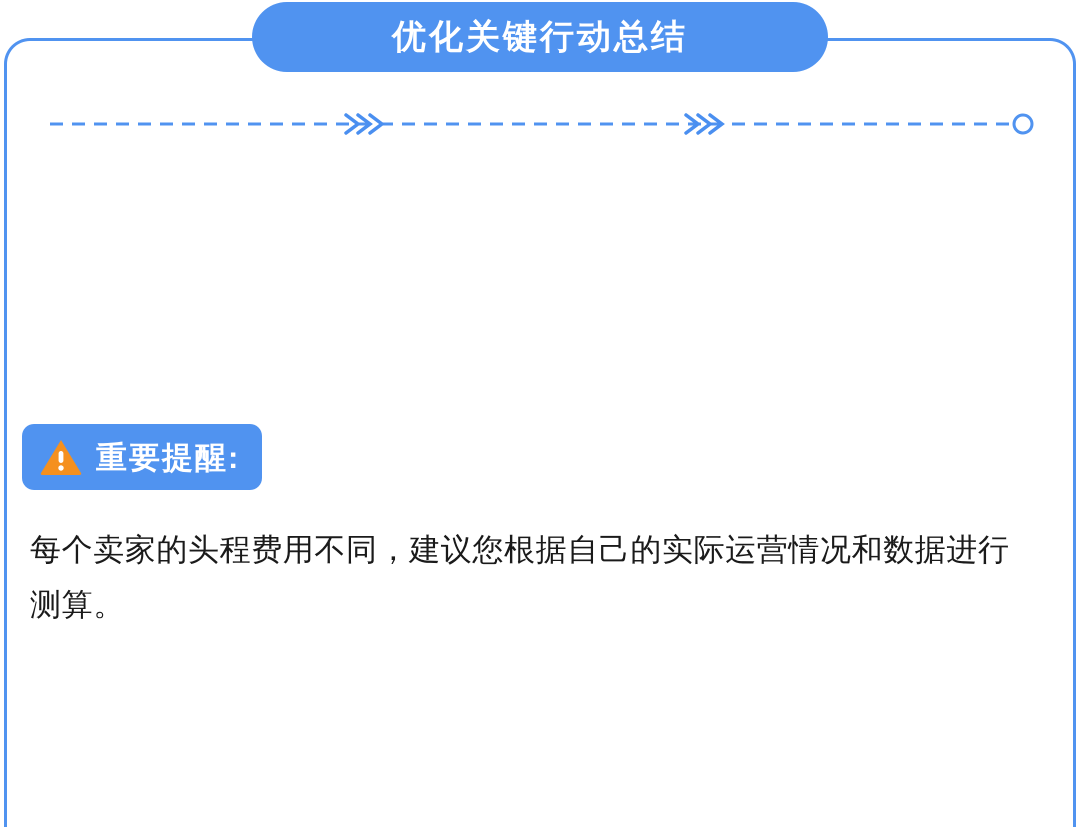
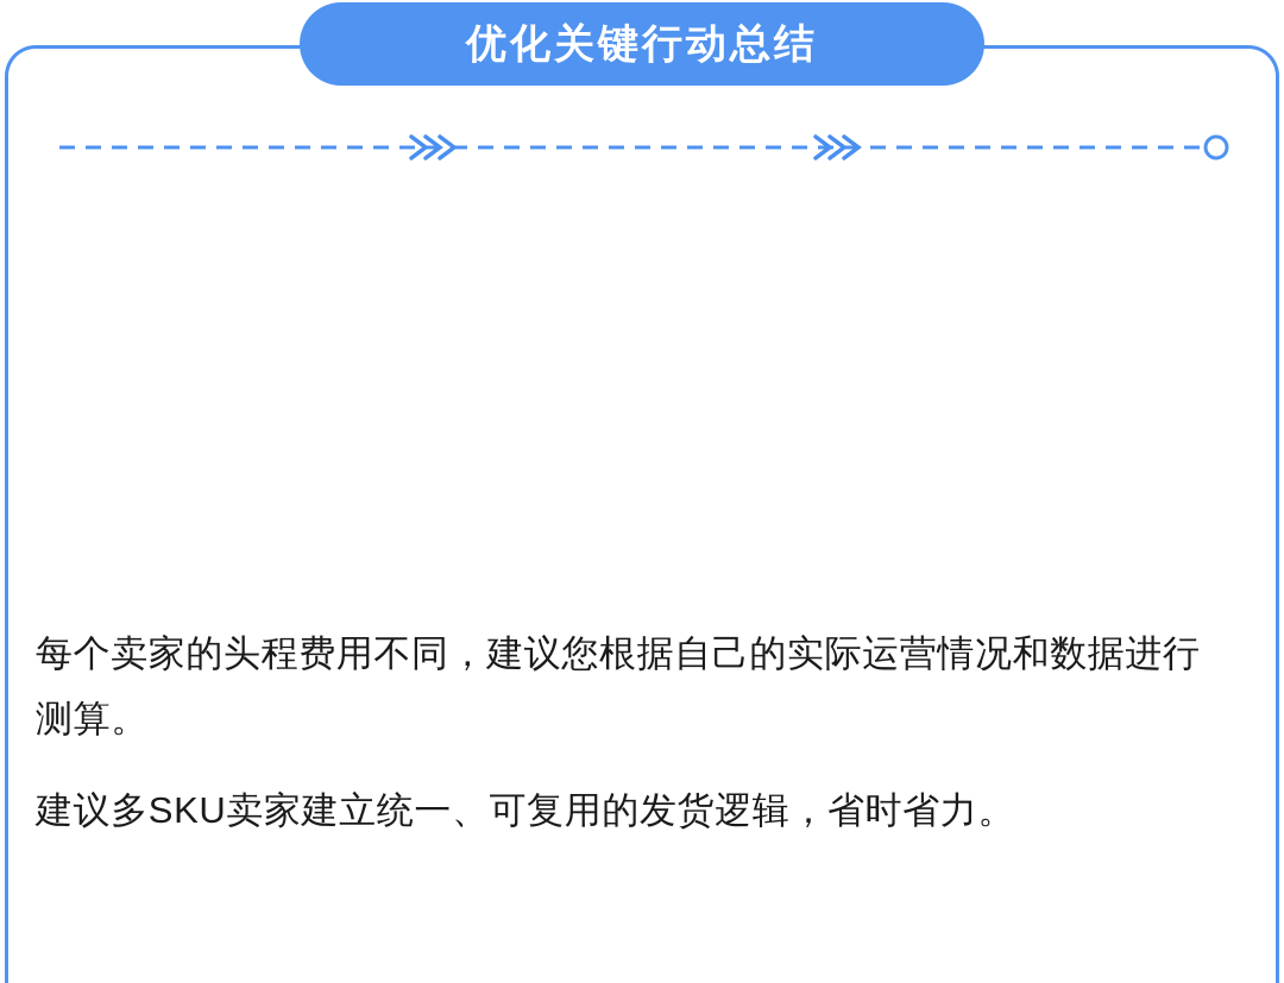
  优化关键行动总结
- 重要提醒:
  每个卖家的头程费用不同，建议您根据自己的实际运营情况和数据进行测算。
+ 建议多SKU卖家建立统一、可复用的发货逻辑，省时省力。
